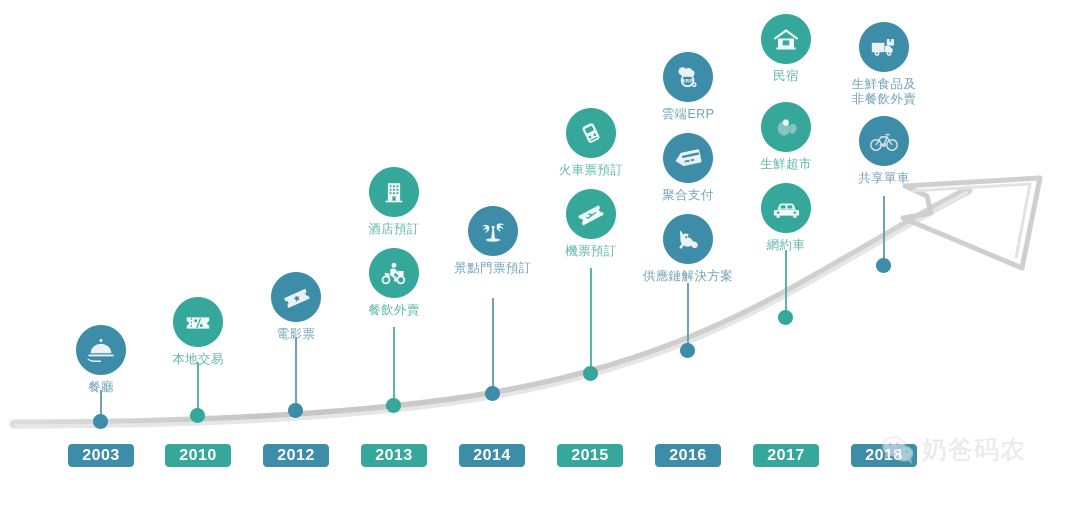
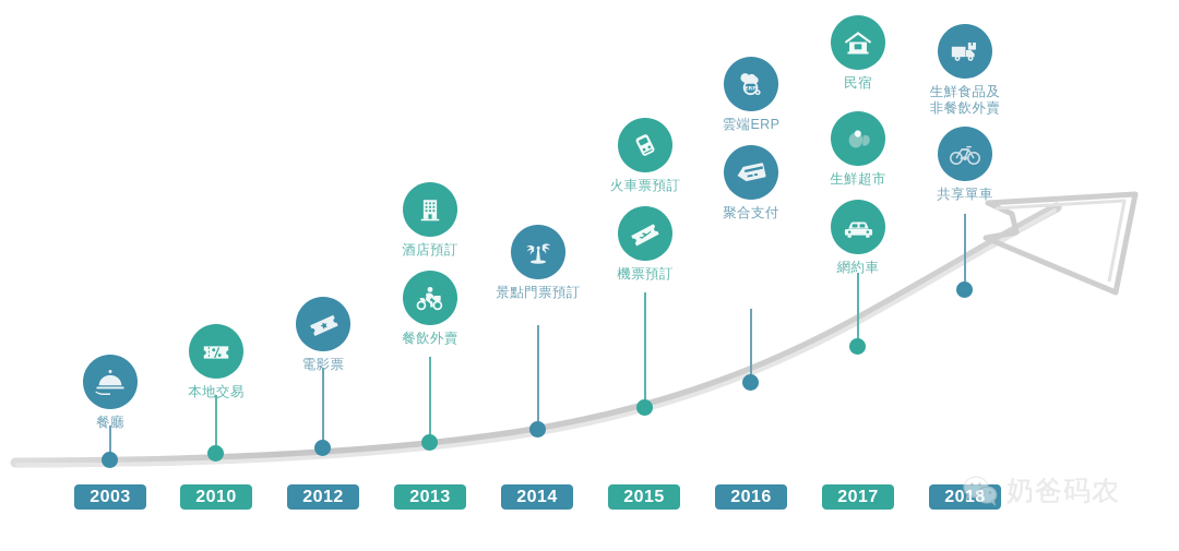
  餐廳
  本地交易
  電影票
  酒店預訂
  餐飲外賣
  景點門票預訂
  火車票預訂
  機票預訂
  雲端ERP
  聚合支付
- 供應鏈解決方案
  民宿
  生鮮超市
  網約車
  生鮮食品及
  非餐飲外賣
  共享單車
  2003
  2010
  2012
  2013
  2014
  2015
  2016
  2017
  2018
